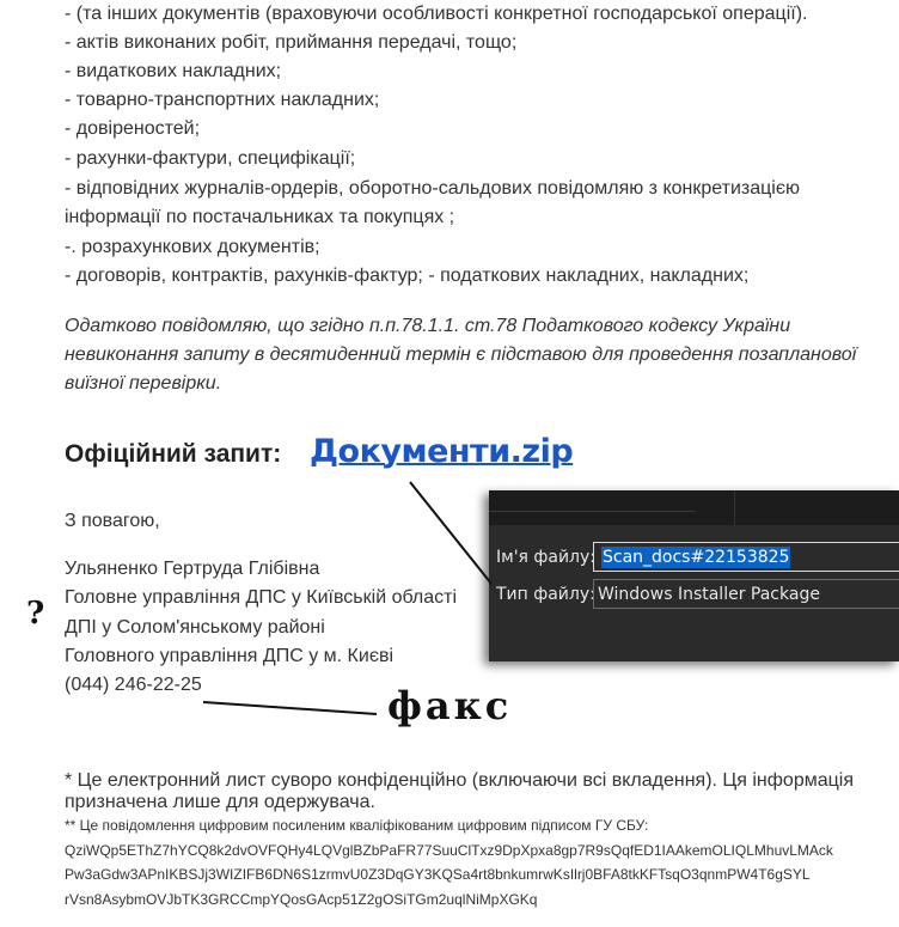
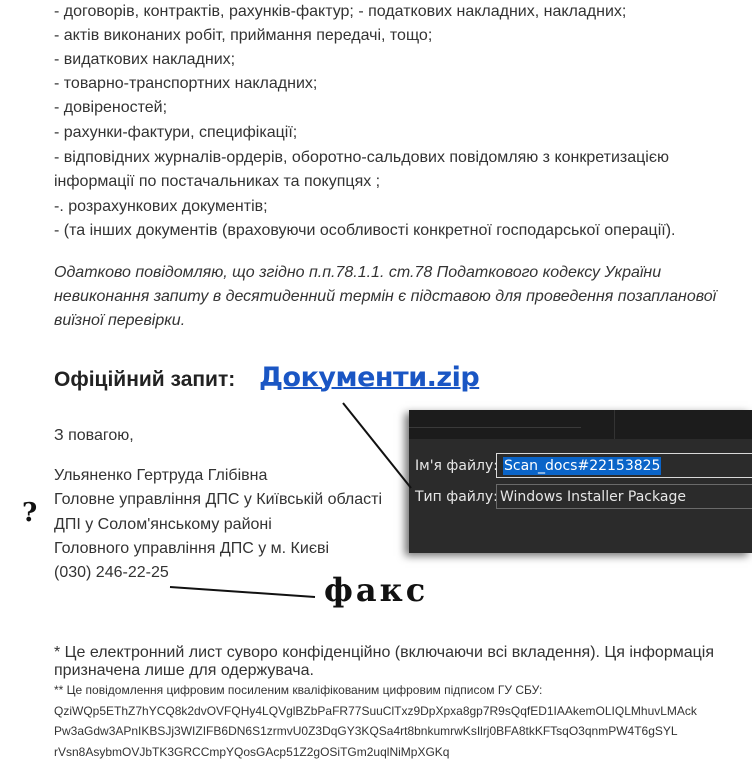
- - (та інших документів (враховуючи особливості конкретної господарської операції).
+ - договорів, контрактів, рахунків-фактур; - податкових накладних, накладних;
  - актів виконаних робіт, приймання передачі, тощо;
  - видаткових накладних;
  - товарно-транспортних накладних;
  - довіреностей;
  - рахунки-фактури, специфікації;
  - відповідних журналів-ордерів, оборотно-сальдових повідомляю з конкретизацією
  інформації по постачальниках та покупцях ;
  -. розрахункових документів;
- - договорів, контрактів, рахунків-фактур; - податкових накладних, накладних;
+ - (та інших документів (враховуючи особливості конкретної господарської операції).
  Одатково повідомляю, що згідно п.п.78.1.1. ст.78 Податкового кодексу України
  невиконання запиту в десятиденний термін є підставою для проведення позапланової
  виїзної перевірки.
  Офіційний запит:
  Документи.zip
  З повагою,
  Ульяненко Гертруда Глібівна
  Головне управління ДПС у Київській області
  ДПІ у Солом'янському районі
  Головного управління ДПС у м. Києві
- (044) 246-22-25
+ (030) 246-22-25
  ?
  факс
  Ім'я файлу
  Scan_docs#22153825
  Тип файлу
  Windows Installer Package
  * Це електронний лист суворо конфіденційно (включаючи всі вкладення). Ця інформація
  призначена лише для одержувача.
  ** Це повідомлення цифровим посиленим кваліфікованим цифровим підписом ГУ СБУ:
  QziWQp5EThZ7hYCQ8k2dvOVFQHy4LQVglBZbPaFR77SuuClTxz9DpXpxa8gp7R9sQqfED1IAAkemOLIQLMhuvLMAck
  Pw3aGdw3APnIKBSJj3WIZIFB6DN6S1zrmvU0Z3DqGY3KQSa4rt8bnkumrwKsIlrj0BFA8tkKFTsqO3qnmPW4T6gSYL
  rVsn8AsybmOVJbTK3GRCCmpYQosGAcp51Z2gOSiTGm2uqlNiMpXGKq
